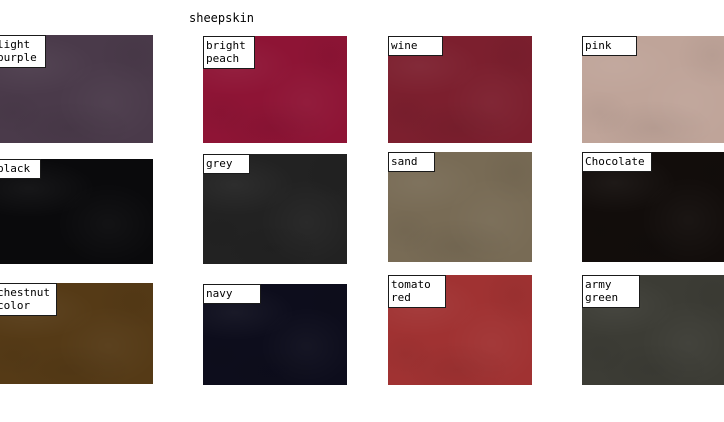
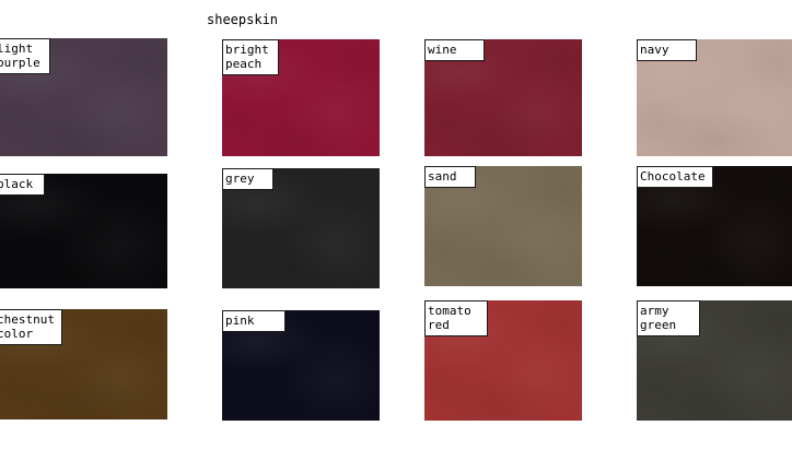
  sheepskin
  light
  purple
  bright
  peach
  wine
- pink
+ navy
  black
  grey
  sand
  Chocolate
  chestnut
  color
- navy
+ pink
  tomato
  red
  army
  green
